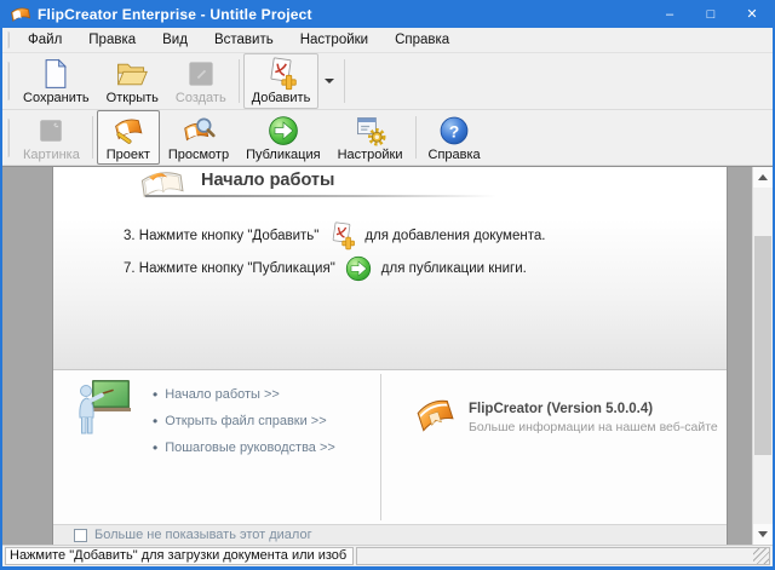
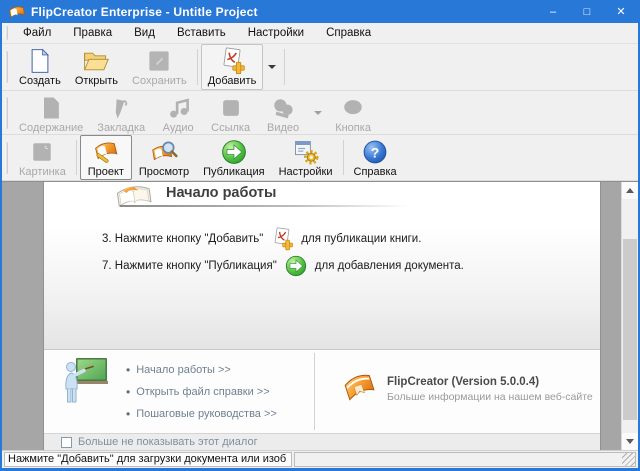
  FlipCreator Enterprise - Untitle Project
  –
  □
  ✕
  Файл
  Правка
  Вид
  Вставить
  Настройки
  Справка
- Сохранить
+ Создать
  Открыть
- Создать
+ Сохранить
  Добавить
+ Содержание
+ Закладка
+ Аудио
+ Ссылка
+ Видео
+ Кнопка
  Картинка
  Проект
  Просмотр
  Публикация
  Настройки
  ?
  Справка
  Начало работы
  3. Нажмите кнопку "Добавить"
- для добавления документа.
+ для публикации книги.
  7. Нажмите кнопку "Публикация"
- для публикации книги.
+ для добавления документа.
  •
  Начало работы >>
  •
  Открыть файл справки >>
  •
  Пошаговые руководства >>
  FlipCreator (Version 5.0.0.4)
  Больше информации на нашем веб-сайте
  Больше не показывать этот диалог
  Нажмите "Добавить" для загрузки документа или изоб
